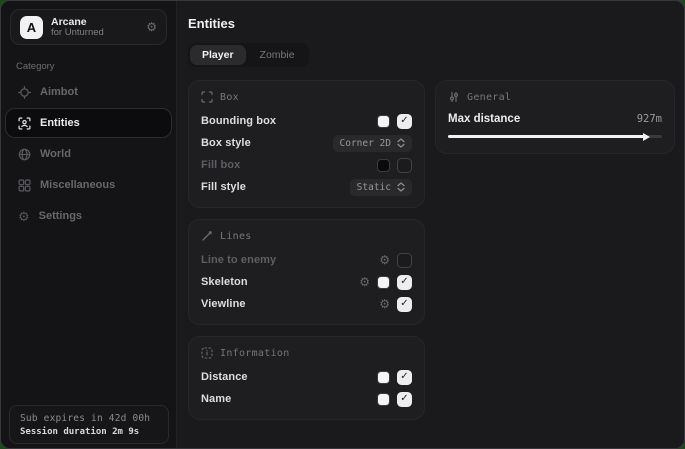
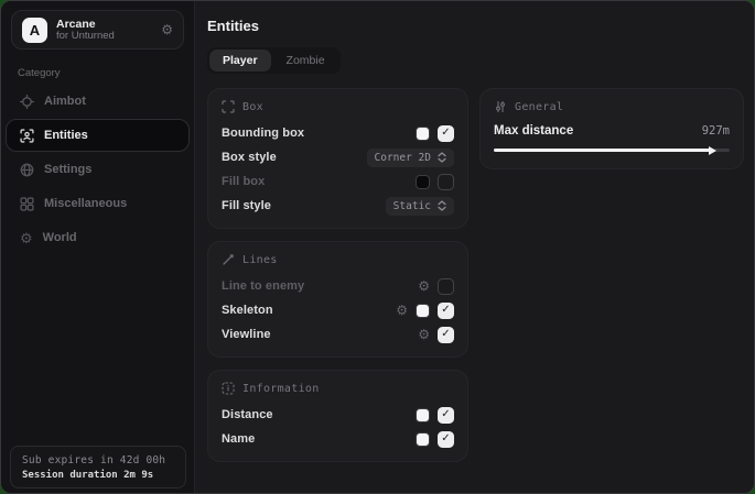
  A
  Arcane
  for Unturned
  ⚙
  Category
  Aimbot
  Entities
- World
+ Settings
  Miscellaneous
  ⚙
- Settings
+ World
  Sub expires in 42d 00h
  Session duration 2m 9s
  Entities
  Player
  Zombie
  Box
  Bounding box
  ✓
  Box style
  Corner 2D
  Fill box
  Fill style
  Static
  Lines
  Line to enemy
  ⚙
  Skeleton
  ⚙
  ✓
  Viewline
  ⚙
  ✓
  Information
  Distance
  ✓
  Name
  ✓
  General
  Max distance
  927m
